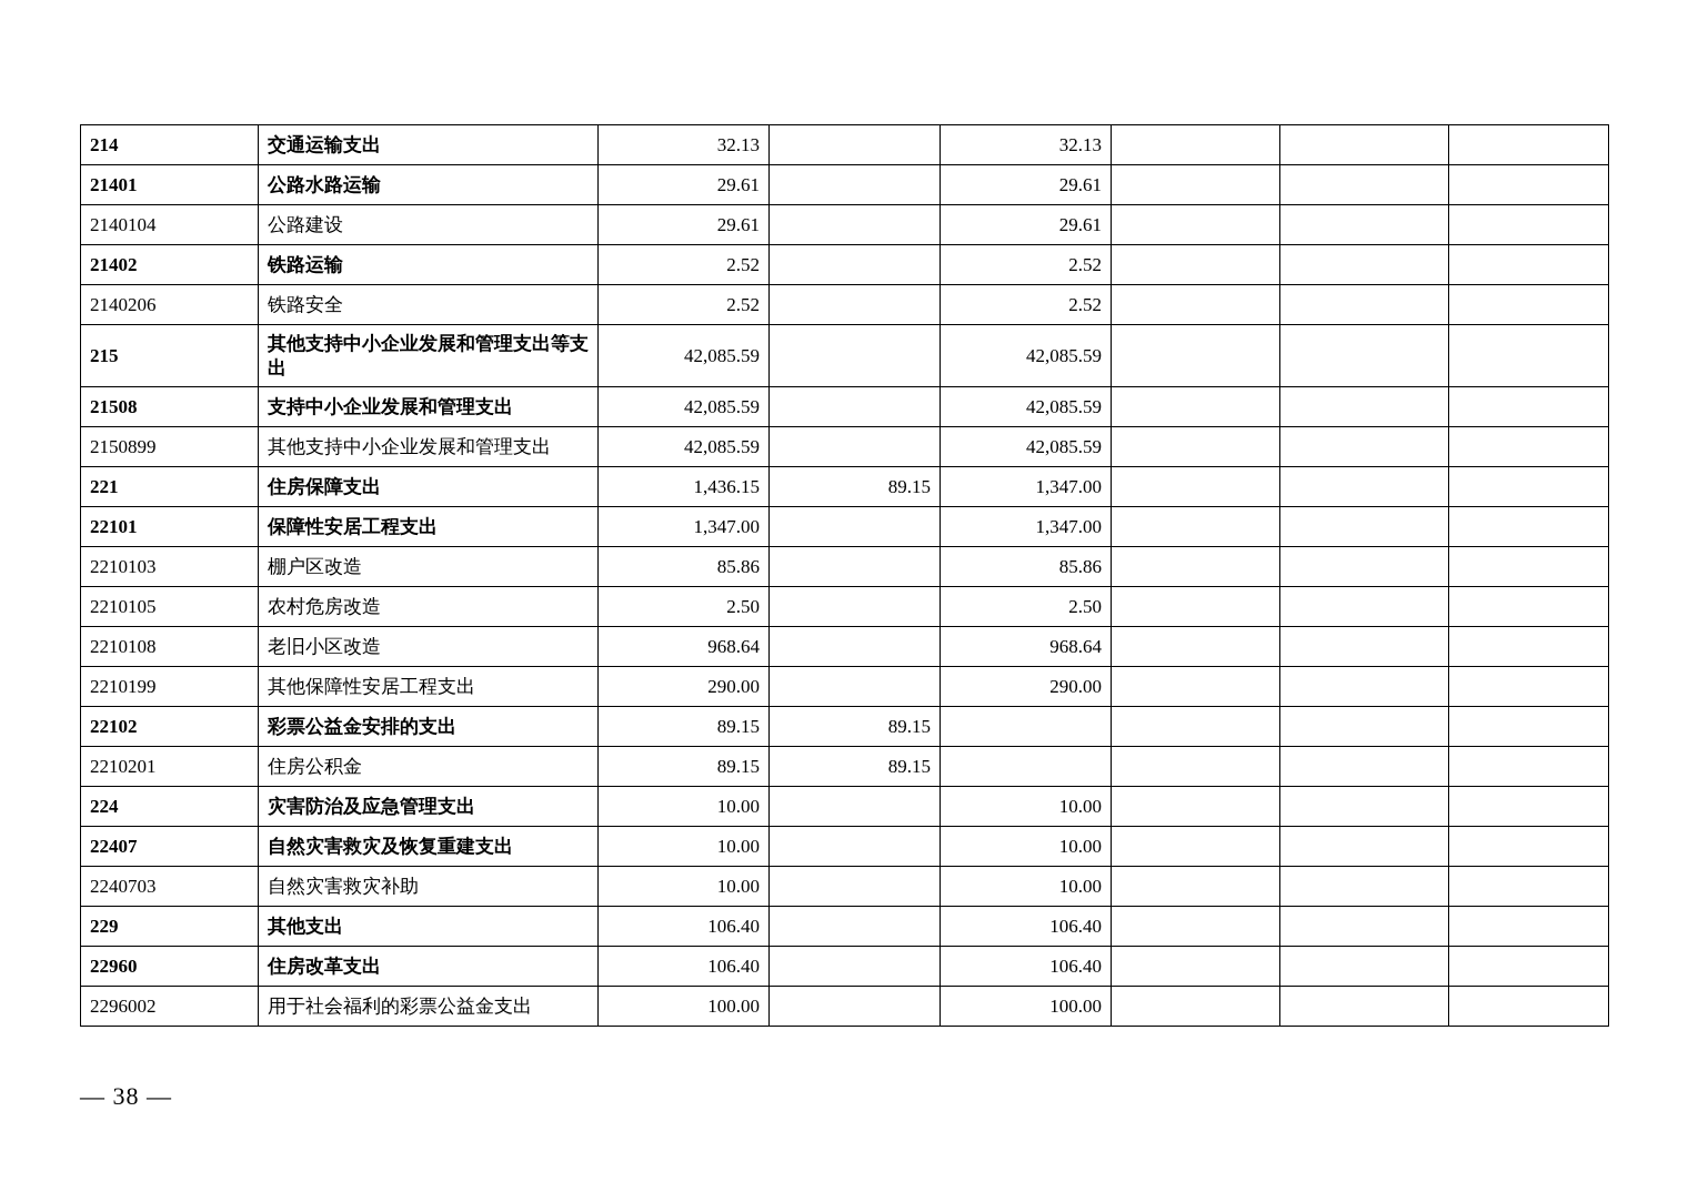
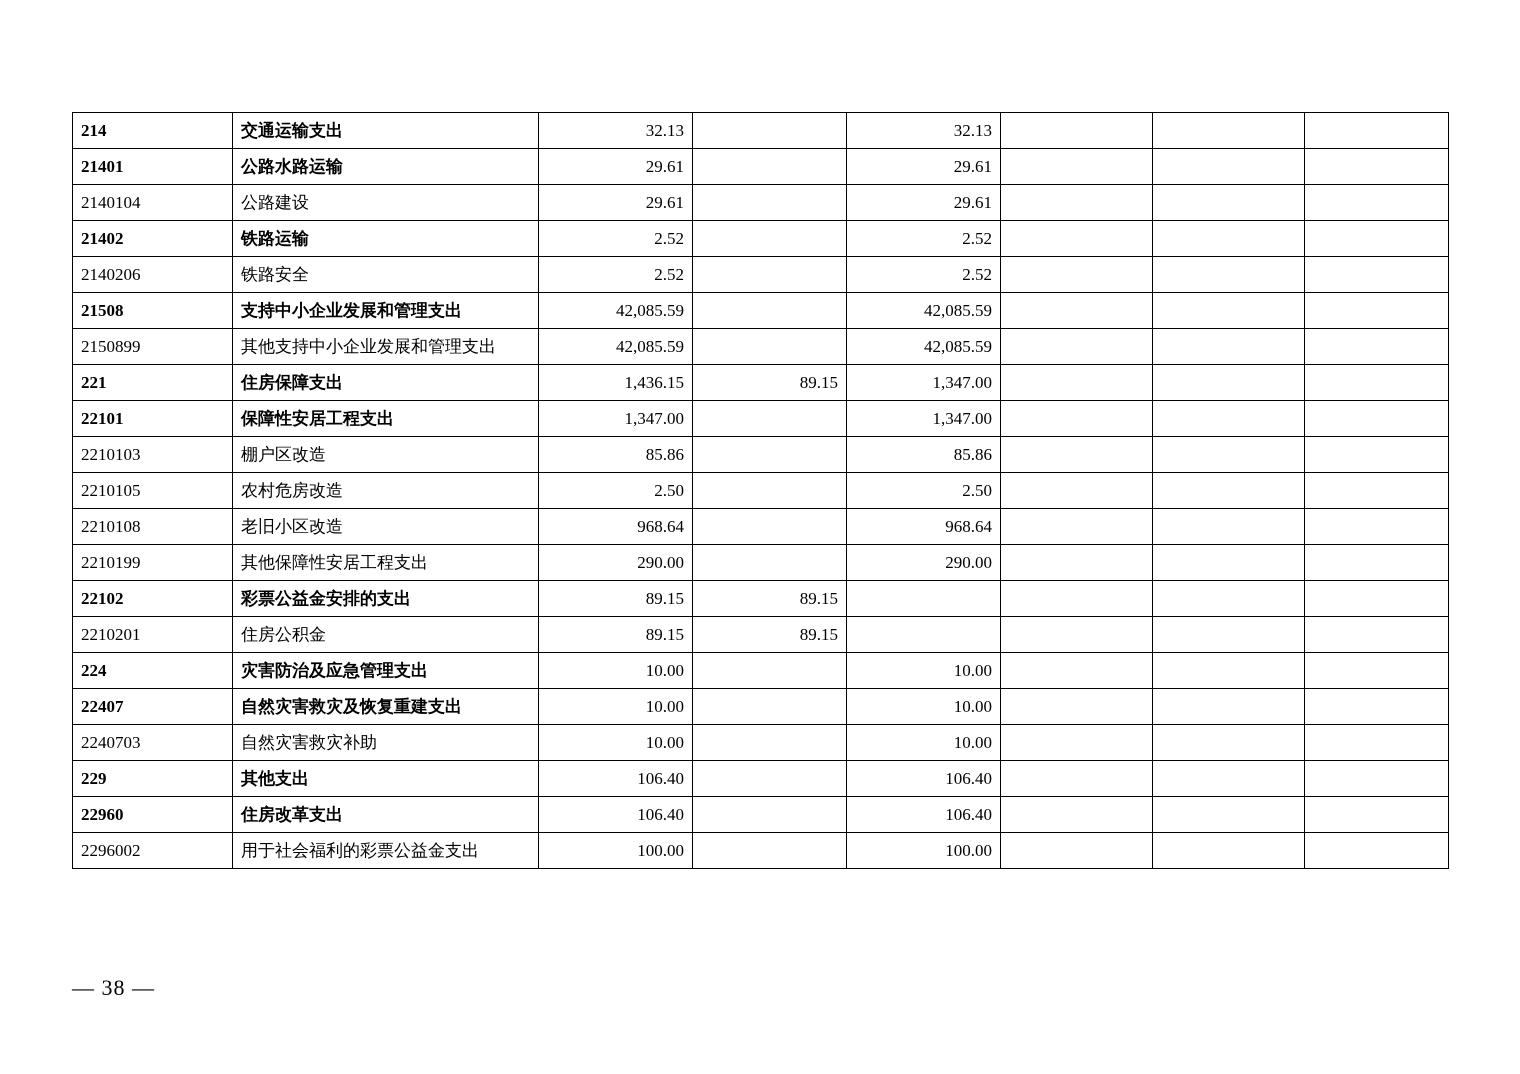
  214	交通运输支出	32.13		32.13
  21401	公路水路运输	29.61		29.61
  2140104	公路建设	29.61		29.61
  21402	铁路运输	2.52		2.52
  2140206	铁路安全	2.52		2.52
- 215	其他支持中小企业发展和管理支出等支出	42,085.59		42,085.59
  21508	支持中小企业发展和管理支出	42,085.59		42,085.59
  2150899	其他支持中小企业发展和管理支出	42,085.59		42,085.59
  221	住房保障支出	1,436.15	89.15	1,347.00
  22101	保障性安居工程支出	1,347.00		1,347.00
  2210103	棚户区改造	85.86		85.86
  2210105	农村危房改造	2.50		2.50
  2210108	老旧小区改造	968.64		968.64
  2210199	其他保障性安居工程支出	290.00		290.00
  22102	彩票公益金安排的支出	89.15	89.15
  2210201	住房公积金	89.15	89.15
  224	灾害防治及应急管理支出	10.00		10.00
  22407	自然灾害救灾及恢复重建支出	10.00		10.00
  2240703	自然灾害救灾补助	10.00		10.00
  229	其他支出	106.40		106.40
  22960	住房改革支出	106.40		106.40
  2296002	用于社会福利的彩票公益金支出	100.00		100.00
  — 38 —
